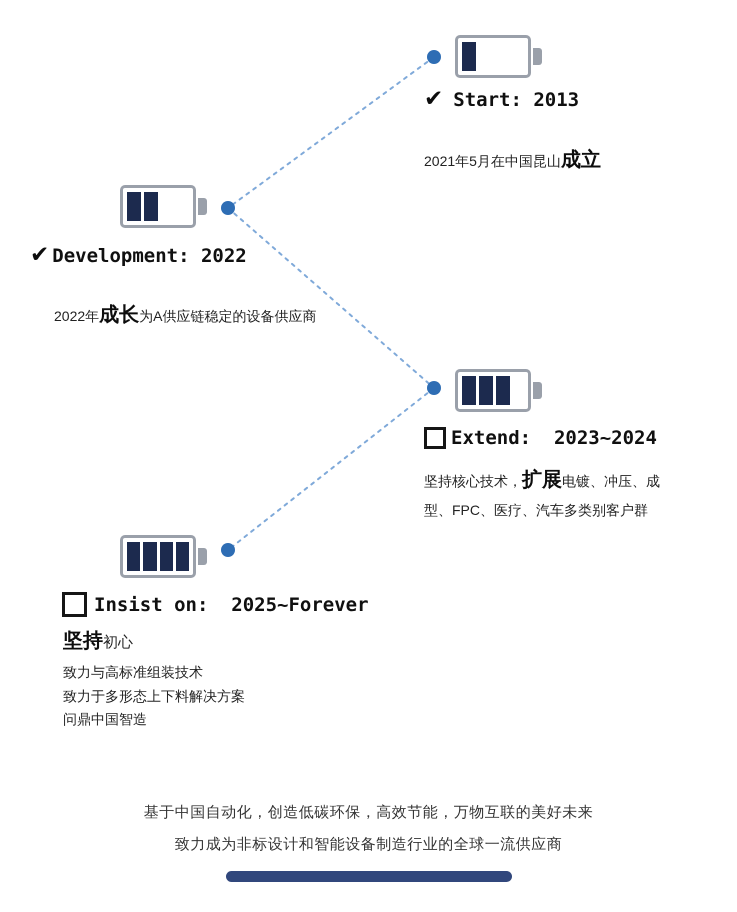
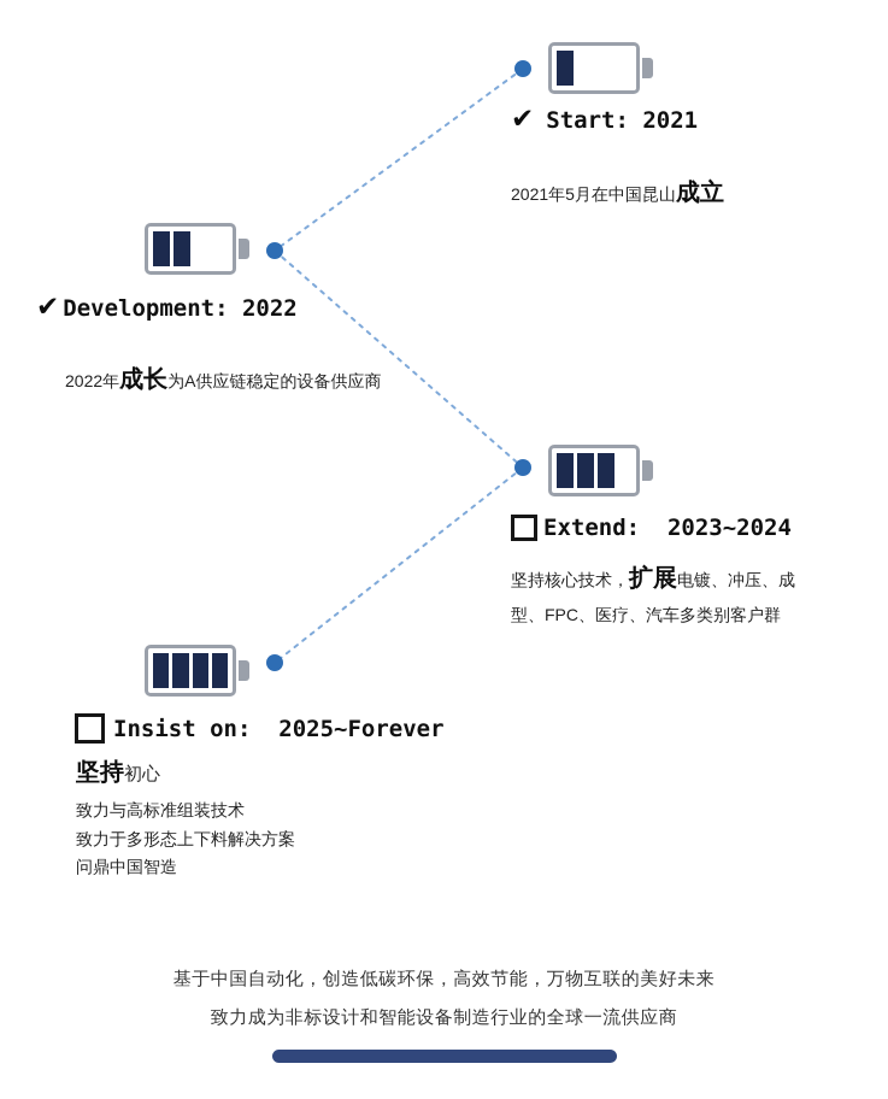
  ✔
- Start: 2013
+ Start: 2021
  2021年5月在中国昆山成立
  ✔
  Development: 2022
  2022年成长为A供应链稳定的设备供应商
  Extend: 2023~2024
  坚持核心技术，扩展电镀、冲压、成型、FPC、医疗、汽车多类别客户群
  Insist on: 2025~Forever
  坚持初心
  致力与高标准组装技术
  致力于多形态上下料解决方案
  问鼎中国智造
  基于中国自动化，创造低碳环保，高效节能，万物互联的美好未来
  致力成为非标设计和智能设备制造行业的全球一流供应商
